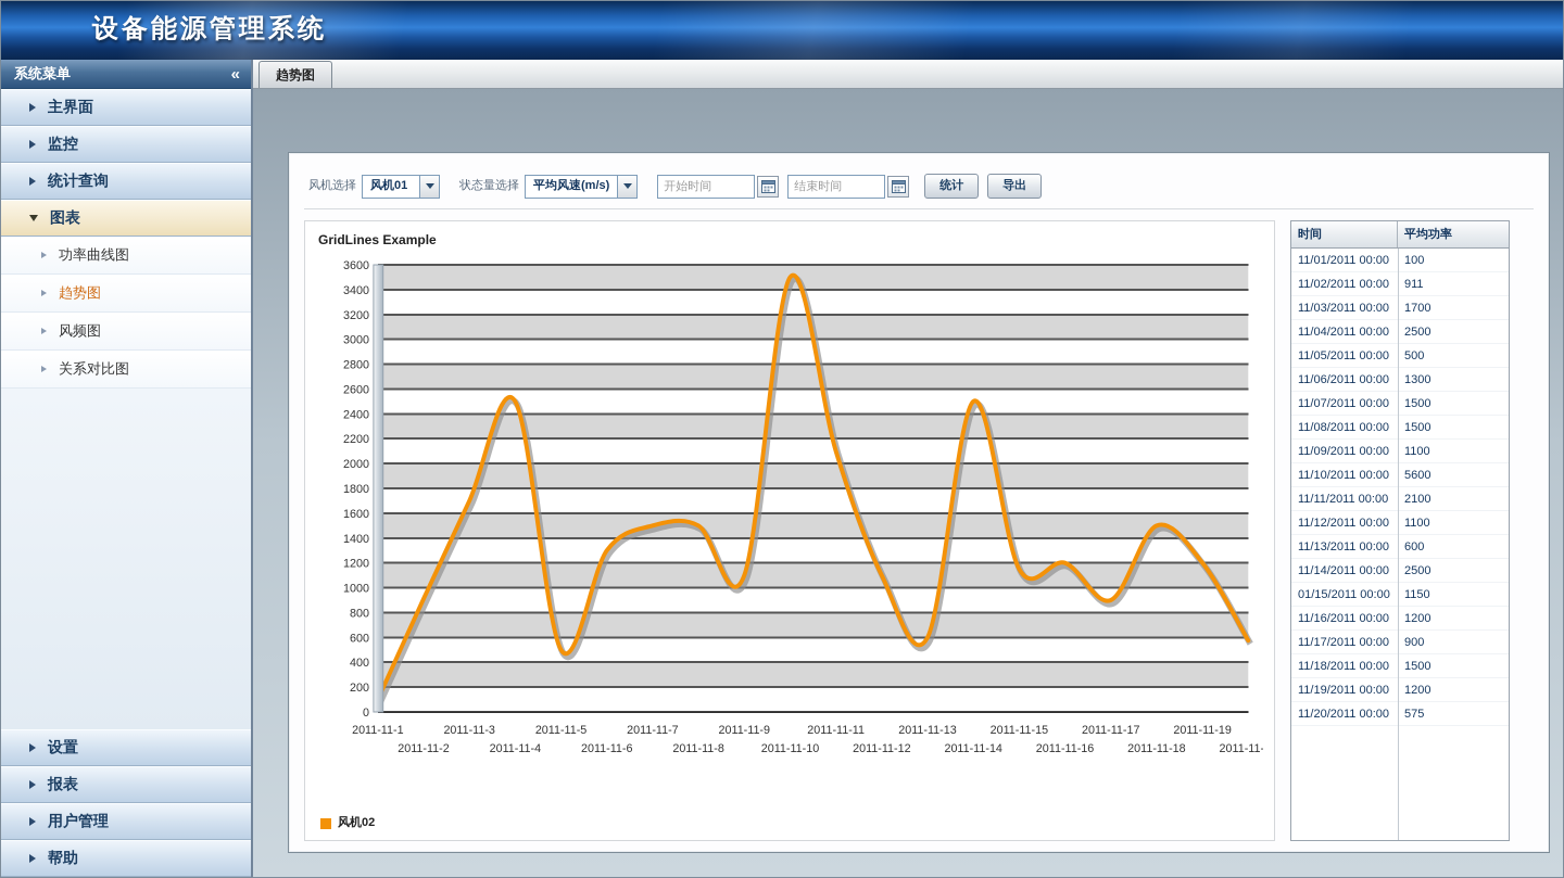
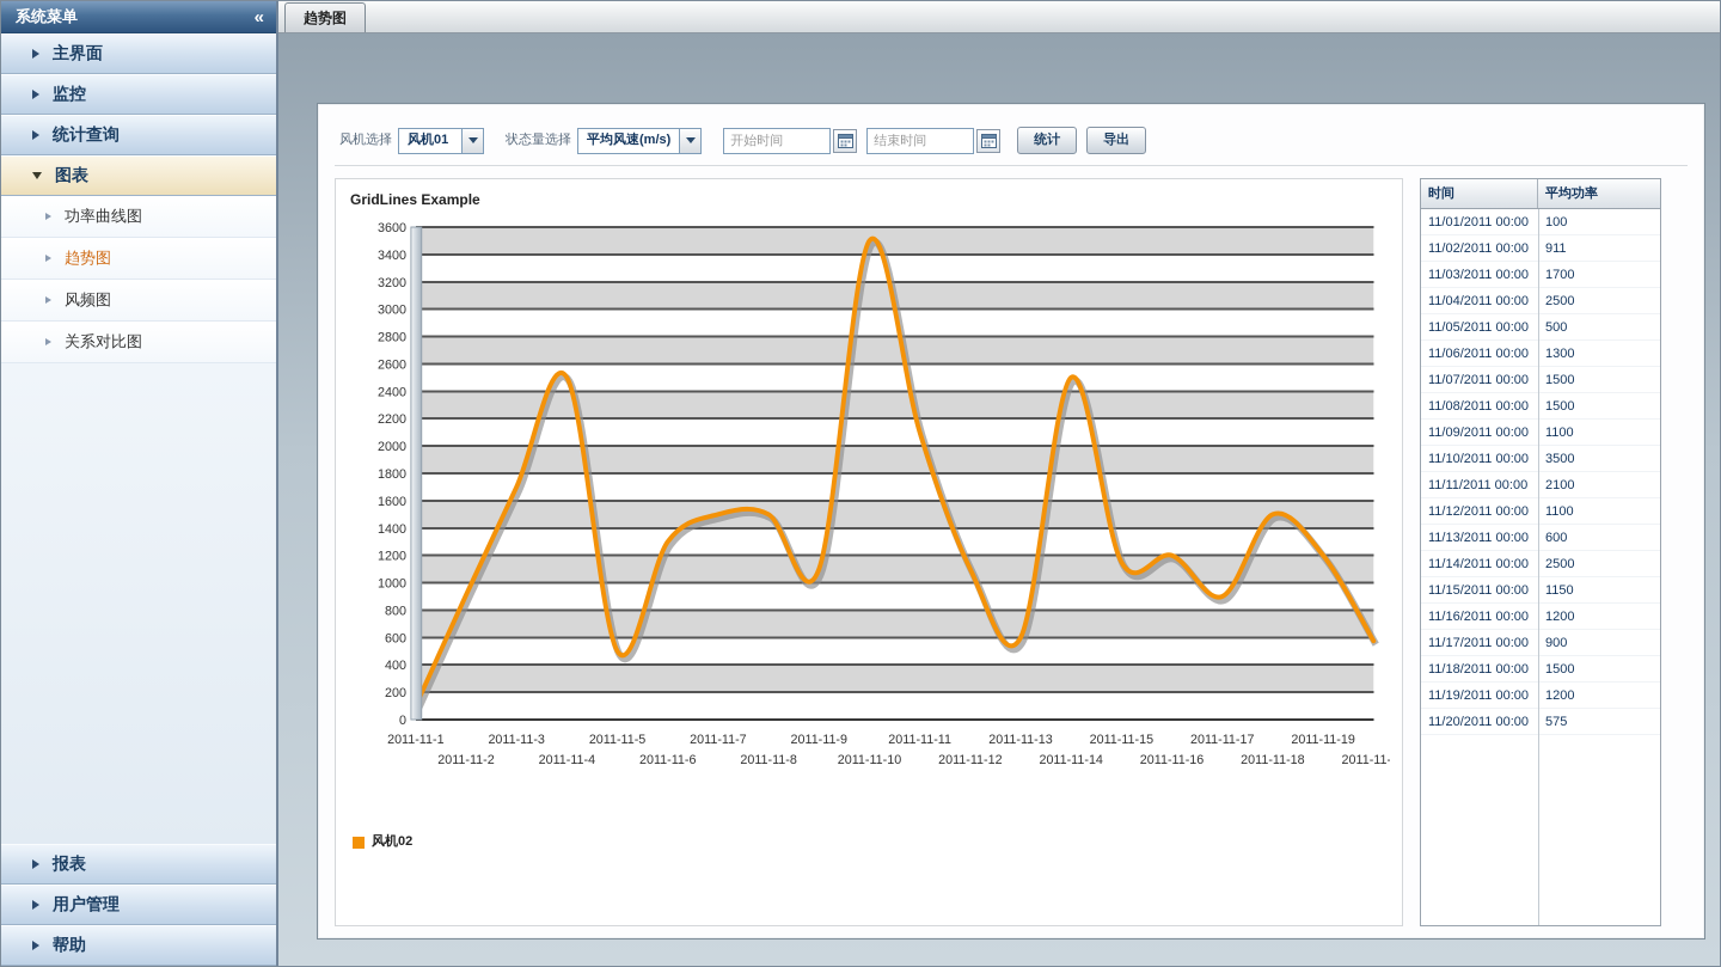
- 设备能源管理系统
  系统菜单
  «
  主界面
  监控
  统计查询
  图表
  功率曲线图
  趋势图
  风频图
  关系对比图
- 设置
  报表
  用户管理
  帮助
  趋势图
  风机选择
  风机01
  状态量选择
  平均风速(m/s)
  开始时间
  结束时间
  统计
  导出
  GridLines Example
  0
  200
  400
  600
  800
  1000
  1200
  1400
  1600
  1800
  2000
  2200
  2400
  2600
  2800
  3000
  3200
  3400
  3600
  2011-11-1
  2011-11-2
  2011-11-3
  2011-11-4
  2011-11-5
  2011-11-6
  2011-11-7
  2011-11-8
  2011-11-9
  2011-11-10
  2011-11-11
  2011-11-12
  2011-11-13
  2011-11-14
  2011-11-15
  2011-11-16
  2011-11-17
  2011-11-18
  2011-11-19
  2011-11-
  风机02
  时间
  平均功率
  11/01/2011 00:00
  100
  11/02/2011 00:00
  911
  11/03/2011 00:00
  1700
  11/04/2011 00:00
  2500
  11/05/2011 00:00
  500
  11/06/2011 00:00
  1300
  11/07/2011 00:00
  1500
  11/08/2011 00:00
  1500
  11/09/2011 00:00
  1100
  11/10/2011 00:00
- 5600
+ 3500
  11/11/2011 00:00
  2100
  11/12/2011 00:00
  1100
  11/13/2011 00:00
  600
  11/14/2011 00:00
  2500
- 01/15/2011 00:00
+ 11/15/2011 00:00
  1150
  11/16/2011 00:00
  1200
  11/17/2011 00:00
  900
  11/18/2011 00:00
  1500
  11/19/2011 00:00
  1200
  11/20/2011 00:00
  575
